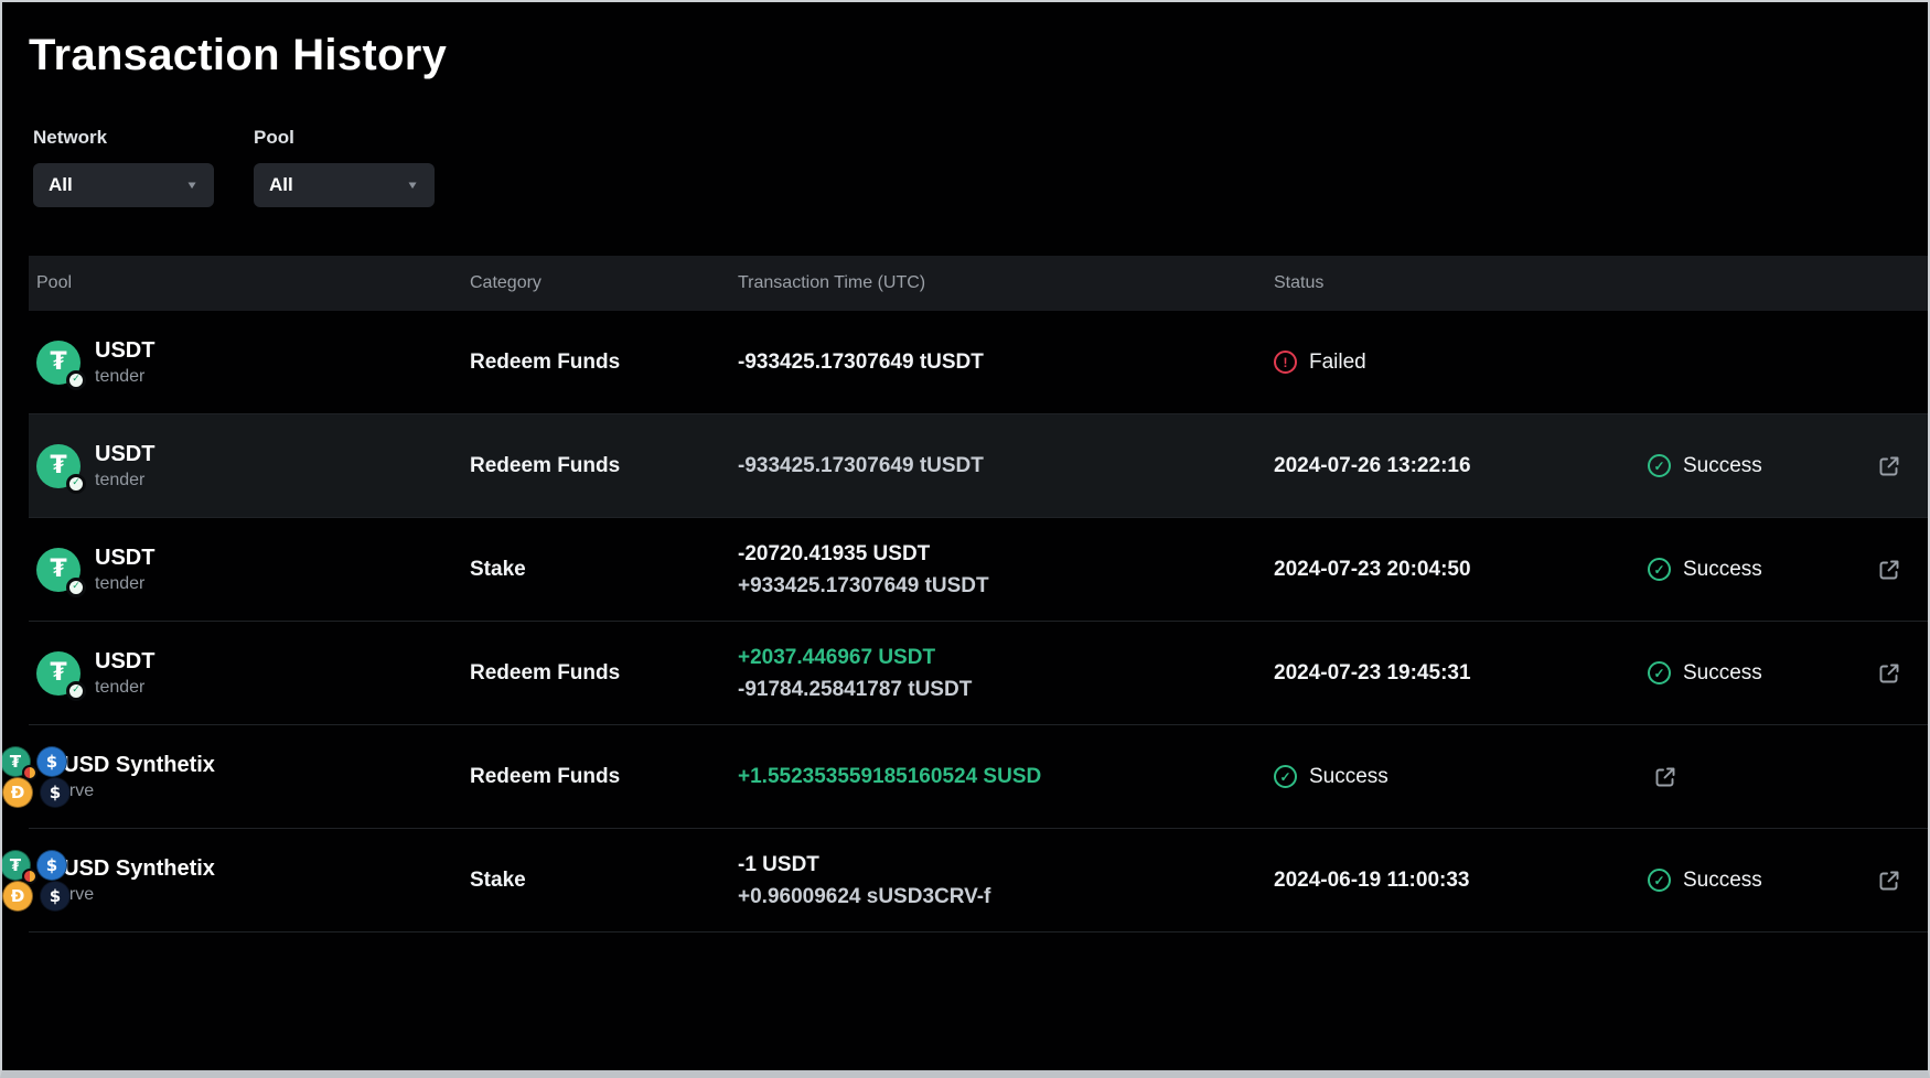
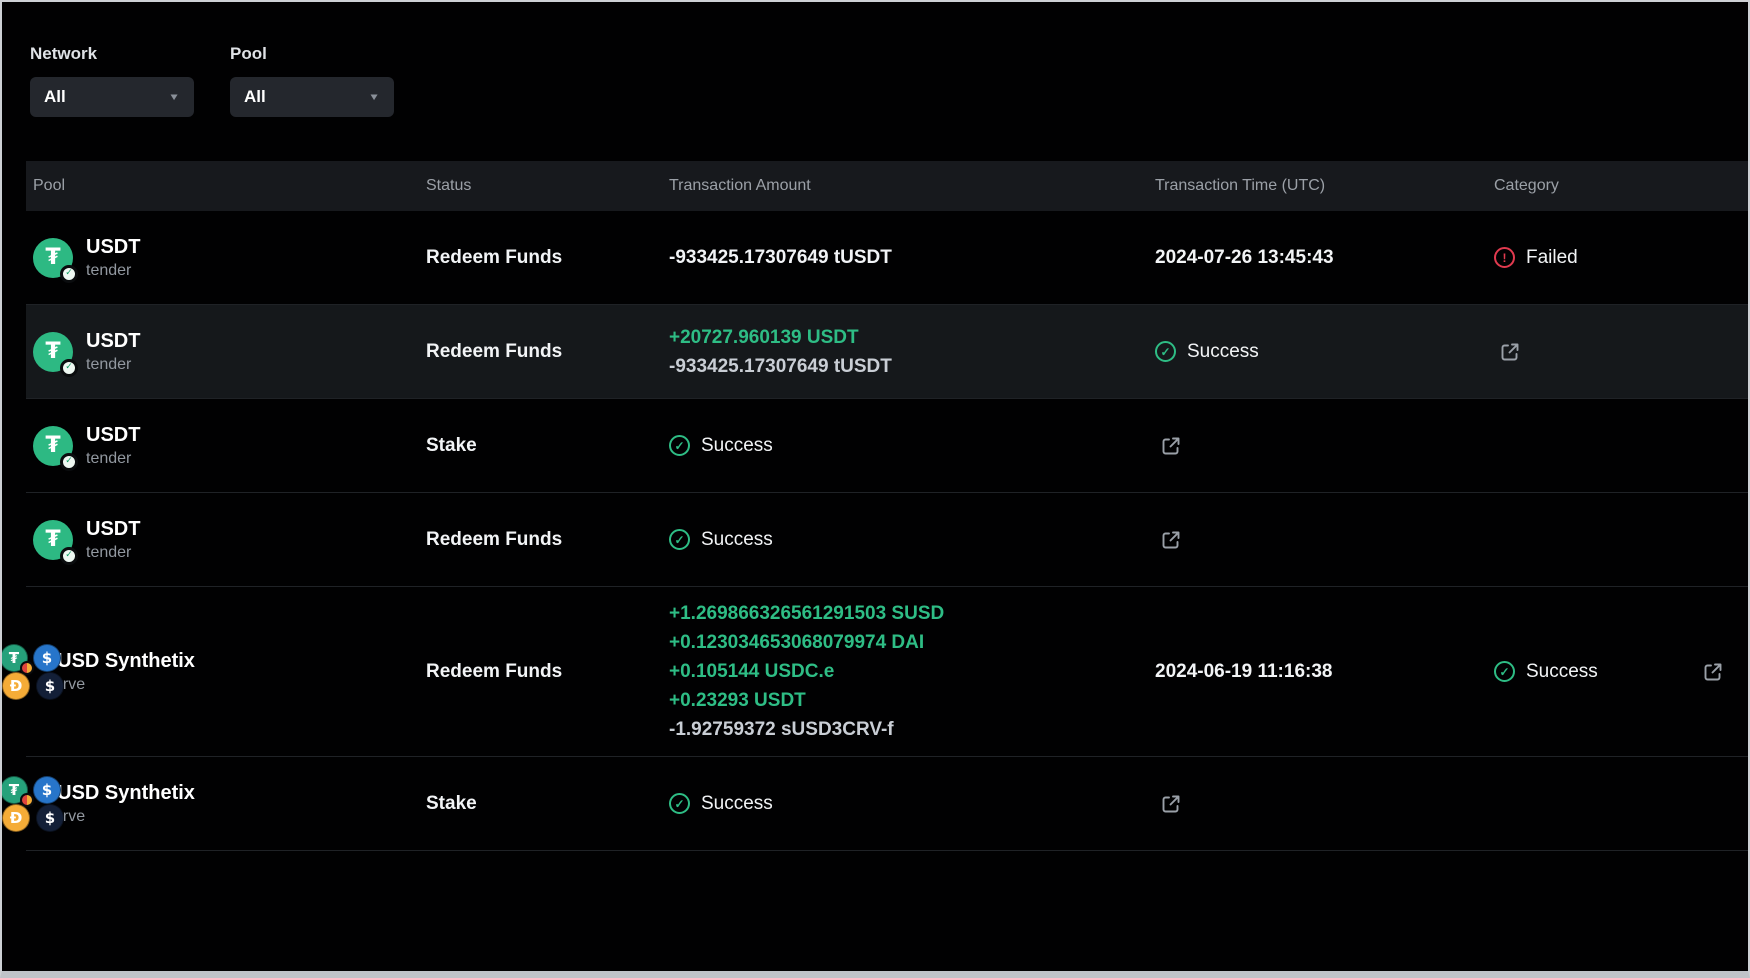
- Transaction History
  Network
  All
  ▼
  Pool
  All
  ▼
  Pool
- Category
+ Status
+ Transaction Amount
  Transaction Time (UTC)
- Status
+ Category
  ₮
  ✓
  USDT
  tender
  Redeem Funds
  -933425.17307649 tUSDT
+ 2024-07-26 13:45:43
  !
  Failed
  ₮
  ✓
  USDT
  tender
  Redeem Funds
+ +20727.960139 USDT
  -933425.17307649 tUSDT
- 2024-07-26 13:22:16
  ✓
  Success
  ₮
  ✓
  USDT
  tender
  Stake
- -20720.41935 USDT
- +933425.17307649 tUSDT
- 2024-07-23 20:04:50
  ✓
  Success
  ₮
  ✓
  USDT
  tender
  Redeem Funds
- +2037.446967 USDT
- -91784.25841787 tUSDT
- 2024-07-23 19:45:31
  ✓
  Success
  $
  Ð
  $
  ₮
  USD Synthetix
  Redeem Funds
- +1.552353559185160524 SUSD
+ +1.269866326561291503 SUSD
+ +0.123034653068079974 DAI
+ +0.105144 USDC.e
+ +0.23293 USDT
+ -1.92759372 sUSD3CRV-f
+ 2024-06-19 11:16:38
  ✓
  Success
  $
  Ð
  $
  ₮
  USD Synthetix
  Stake
- -1 USDT
- +0.96009624 sUSD3CRV-f
- 2024-06-19 11:00:33
  ✓
  Success
